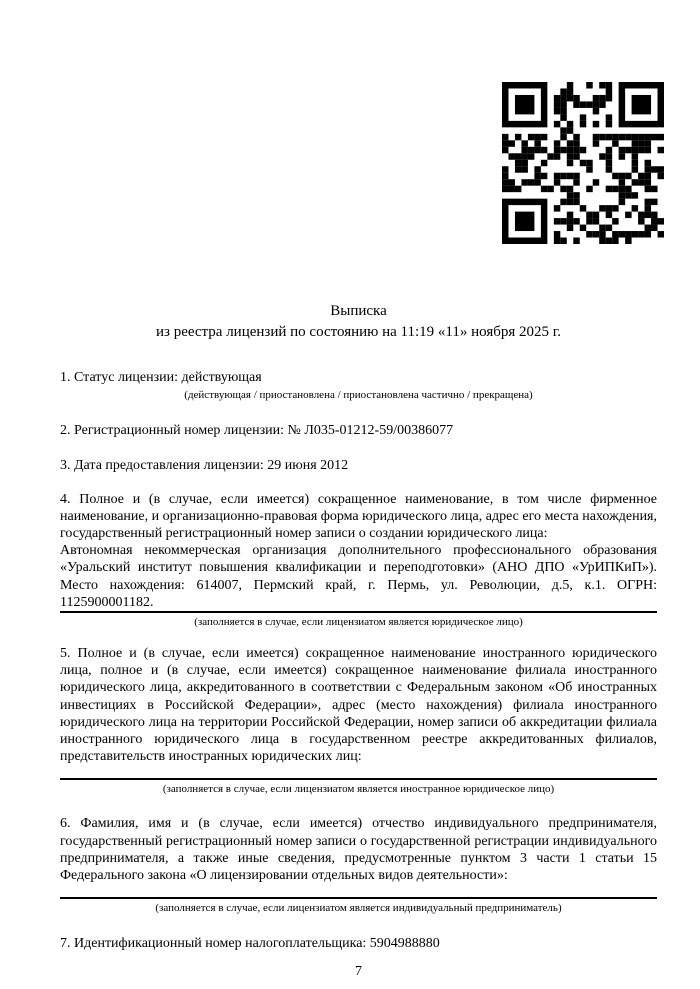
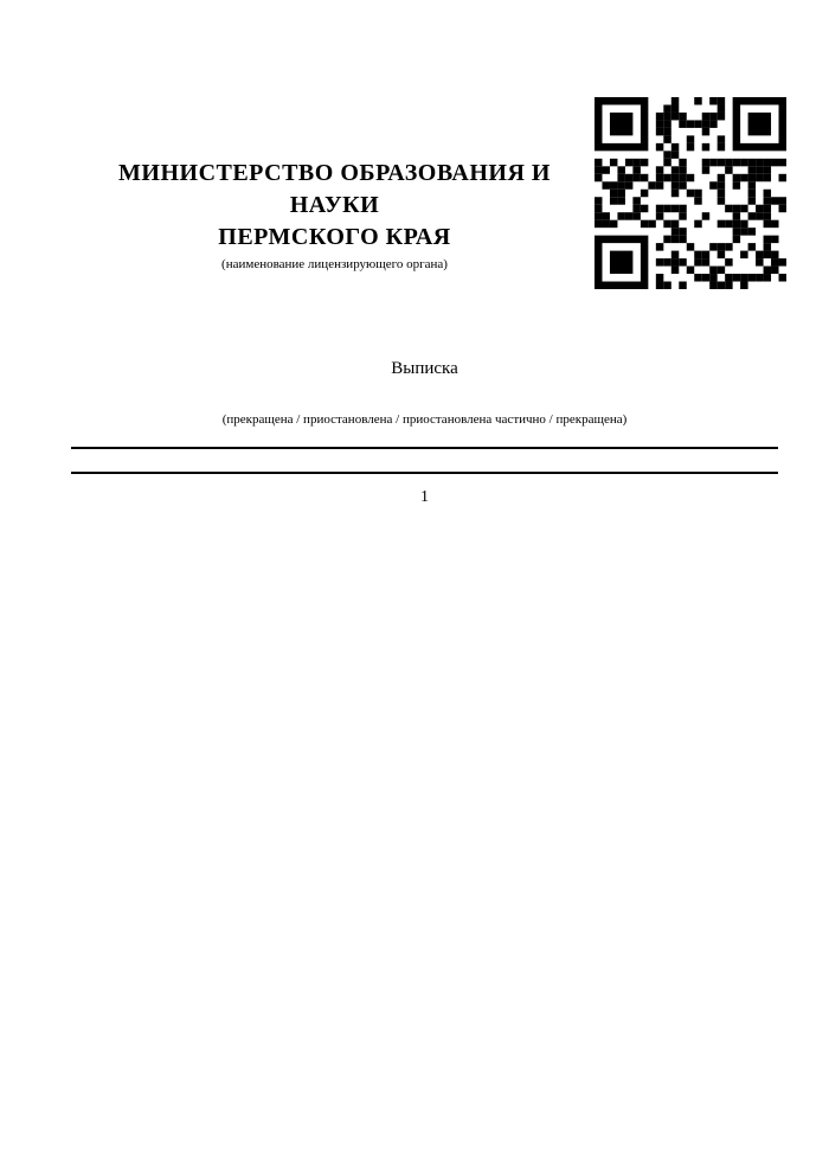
+ МИНИСТЕРСТВО ОБРАЗОВАНИЯ И НАУКИ
+ ПЕРМСКОГО КРАЯ
+ (наименование лицензирующего органа)
  Выписка
- из реестра лицензий по состоянию на 11:19 «11» ноября 2025 г.
- 1. Статус лицензии: действующая
- (действующая / приостановлена / приостановлена частично / прекращена)
+ (прекращена / приостановлена / приостановлена частично / прекращена)
- 2. Регистрационный номер лицензии: № Л035-01212-59/00386077
- 3. Дата предоставления лицензии: 29 июня 2012
- 4. Полное и (в случае, если имеется) сокращенное наименование, в том числе фирменное наименование, и организационно-правовая форма юридического лица, адрес его места нахождения, государственный регистрационный номер записи о создании юридического лица:
- Автономная некоммерческая организация дополнительного профессионального образования «Уральский институт повышения квалификации и переподготовки» (АНО ДПО «УрИПКиП»). Место нахождения: 614007, Пермский край, г. Пермь, ул. Революции, д.5, к.1. ОГРН: 1125900001182.
- (заполняется в случае, если лицензиатом является юридическое лицо)
- 5. Полное и (в случае, если имеется) сокращенное наименование иностранного юридического лица, полное и (в случае, если имеется) сокращенное наименование филиала иностранного юридического лица, аккредитованного в соответствии с Федеральным законом «Об иностранных инвестициях в Российской Федерации», адрес (место нахождения) филиала иностранного юридического лица на территории Российской Федерации, номер записи об аккредитации филиала иностранного юридического лица в государственном реестре аккредитованных филиалов, представительств иностранных юридических лиц:
- (заполняется в случае, если лицензиатом является иностранное юридическое лицо)
- 6. Фамилия, имя и (в случае, если имеется) отчество индивидуального предпринимателя, государственный регистрационный номер записи о государственной регистрации индивидуального предпринимателя, а также иные сведения, предусмотренные пунктом 3 части 1 статьи 15 Федерального закона «О лицензировании отдельных видов деятельности»:
- (заполняется в случае, если лицензиатом является индивидуальный предприниматель)
- 7. Идентификационный номер налогоплательщика: 5904988880
- 7
+ 1
